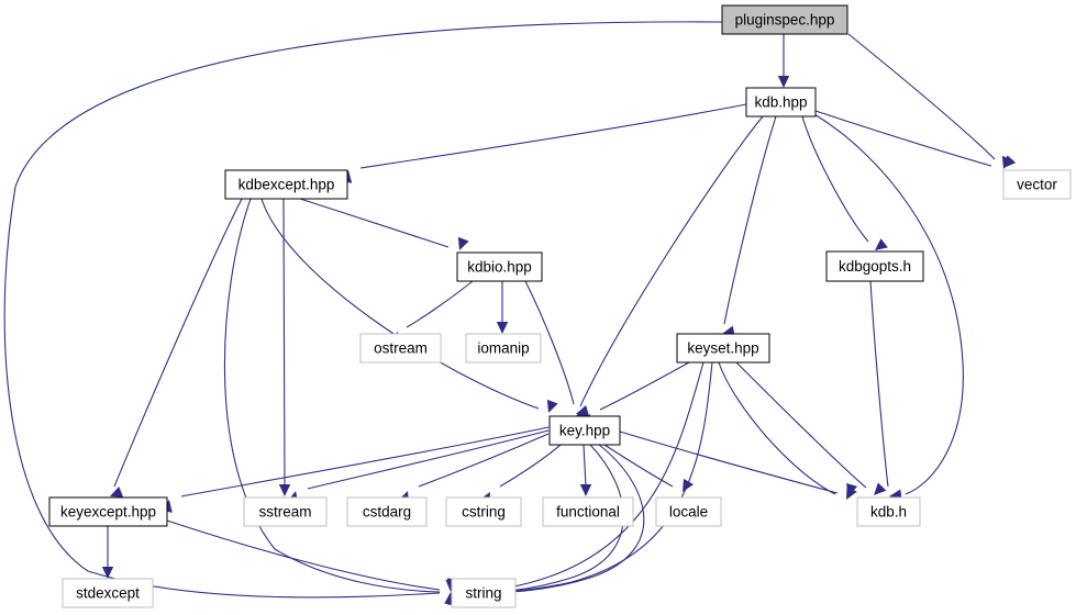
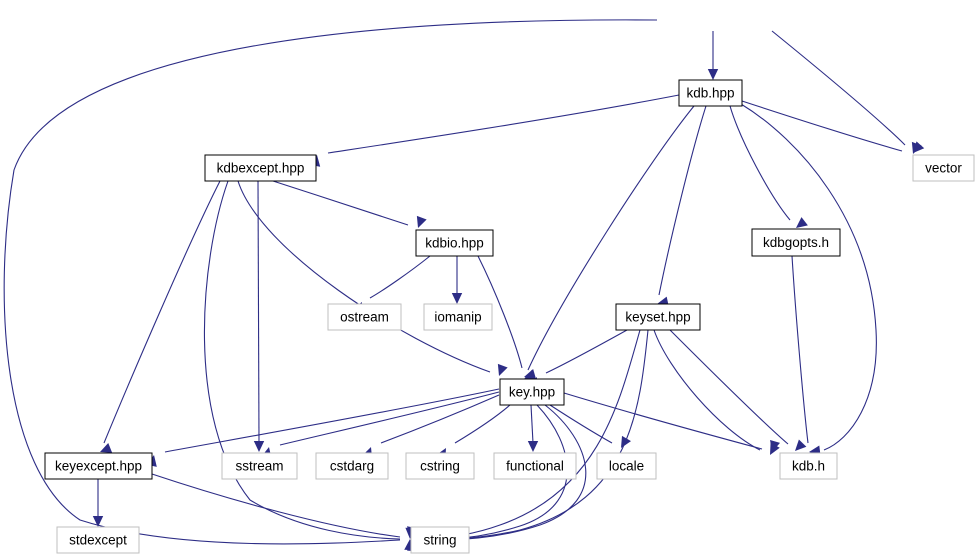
- pluginspec.hpp
  kdb.hpp
  vector
  kdbexcept.hpp
  kdbio.hpp
  kdbgopts.h
  ostream
  iomanip
  keyset.hpp
  key.hpp
  keyexcept.hpp
  sstream
  cstdarg
  cstring
  functional
  locale
  kdb.h
  stdexcept
  string
